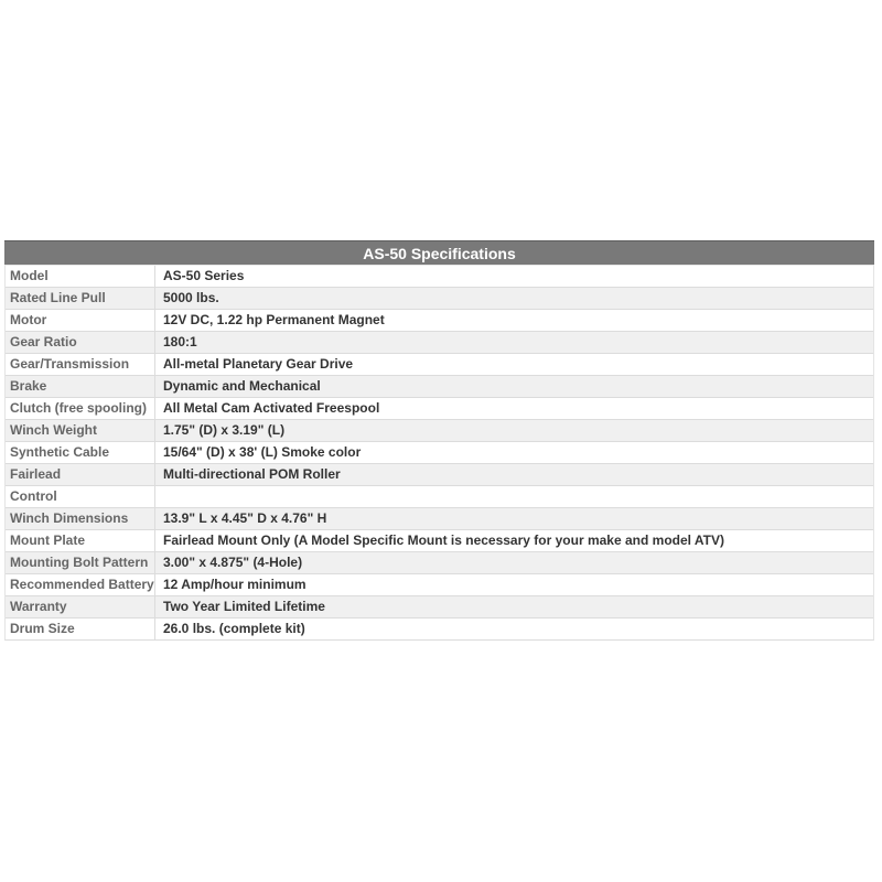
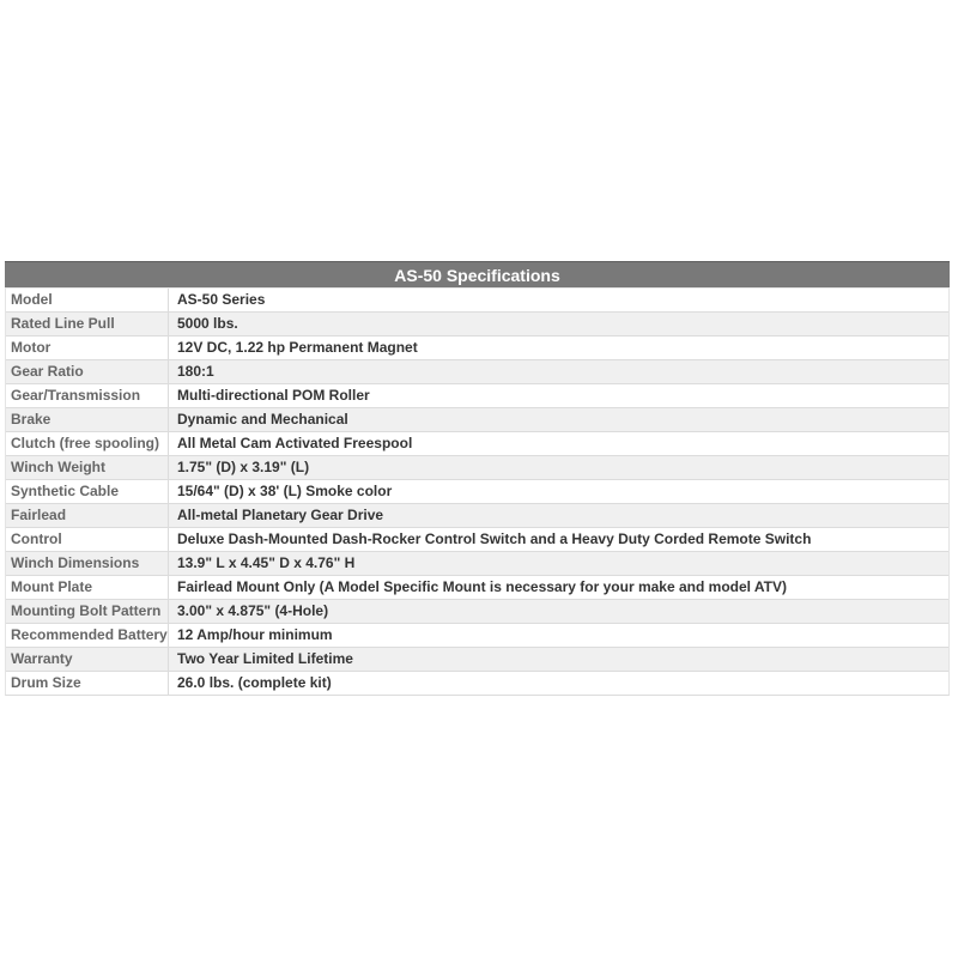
  AS-50 Specifications
  Model
  AS-50 Series
  Rated Line Pull
  5000 lbs.
  Motor
  12V DC, 1.22 hp Permanent Magnet
  Gear Ratio
  180:1
  Gear/Transmission
- All-metal Planetary Gear Drive
+ Multi-directional POM Roller
  Brake
  Dynamic and Mechanical
  Clutch (free spooling)
  All Metal Cam Activated Freespool
  Winch Weight
  1.75" (D) x 3.19" (L)
  Synthetic Cable
  15/64" (D) x 38' (L) Smoke color
  Fairlead
- Multi-directional POM Roller
+ All-metal Planetary Gear Drive
  Control
+ Deluxe Dash-Mounted Dash-Rocker Control Switch and a Heavy Duty Corded Remote Switch
  Winch Dimensions
  13.9" L x 4.45" D x 4.76" H
  Mount Plate
  Fairlead Mount Only (A Model Specific Mount is necessary for your make and model ATV)
  Mounting Bolt Pattern
  3.00" x 4.875" (4-Hole)
  Recommended Battery
  12 Amp/hour minimum
  Warranty
  Two Year Limited Lifetime
  Drum Size
  26.0 lbs. (complete kit)
